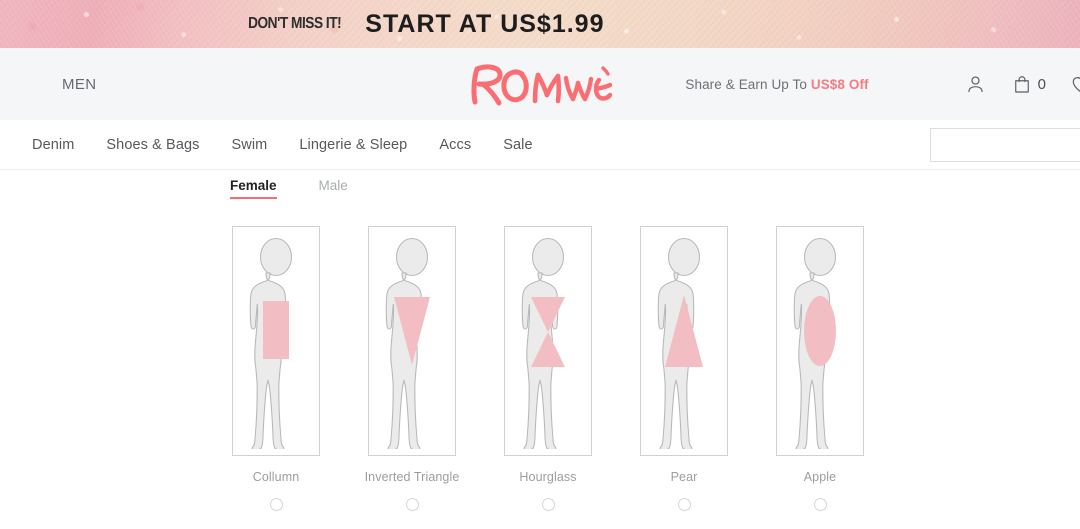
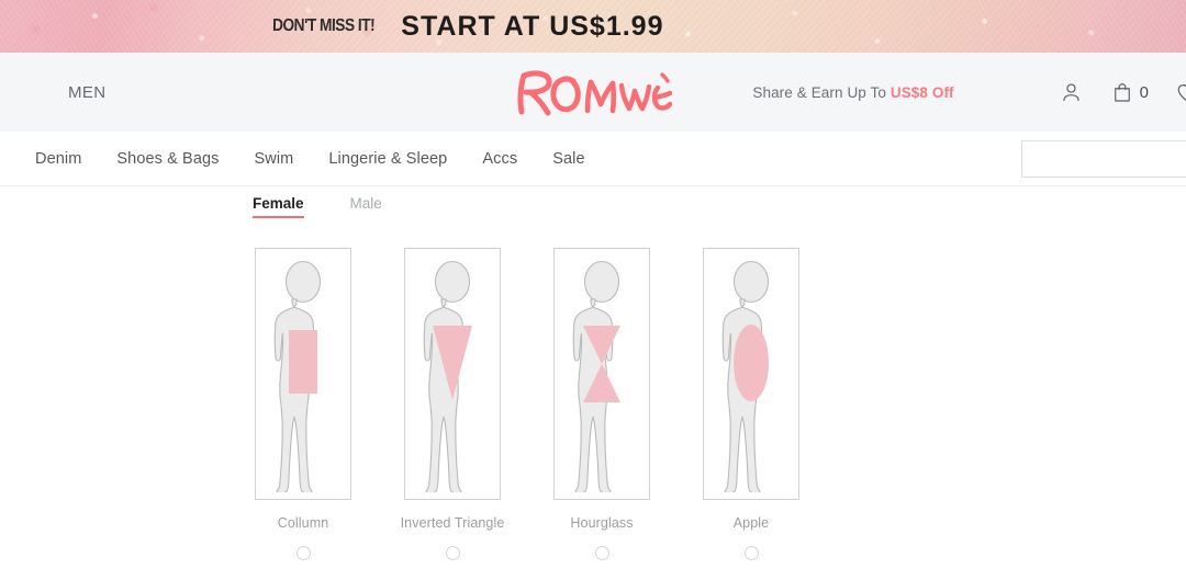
  DON'T MISS IT!
  START AT US$1.99
  MEN
  Share & Earn Up To US$8 Off
  0
  Denim
  Shoes & Bags
  Swim
  Lingerie & Sleep
  Accs
  Sale
  Female
  Male
  Collumn
  Inverted Triangle
  Hourglass
- Pear
  Apple
